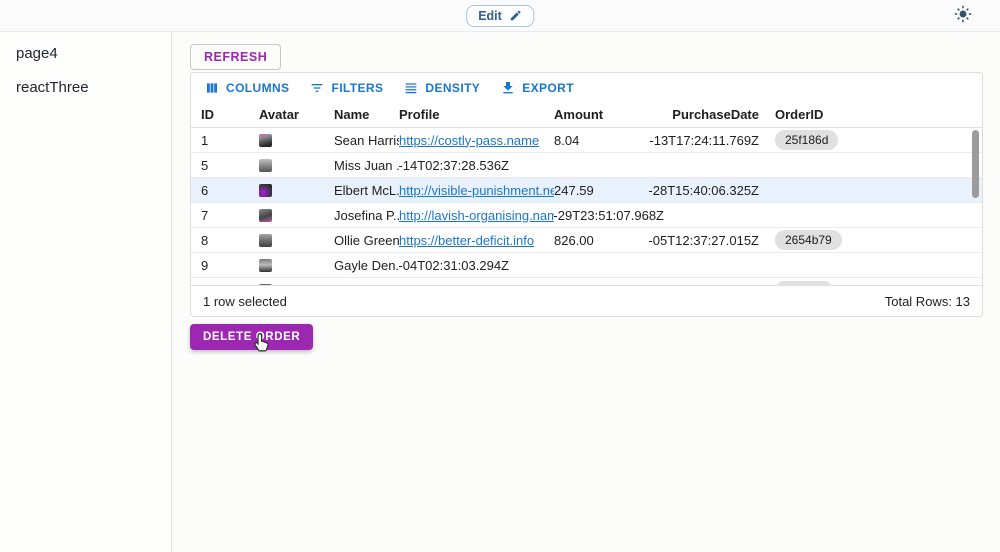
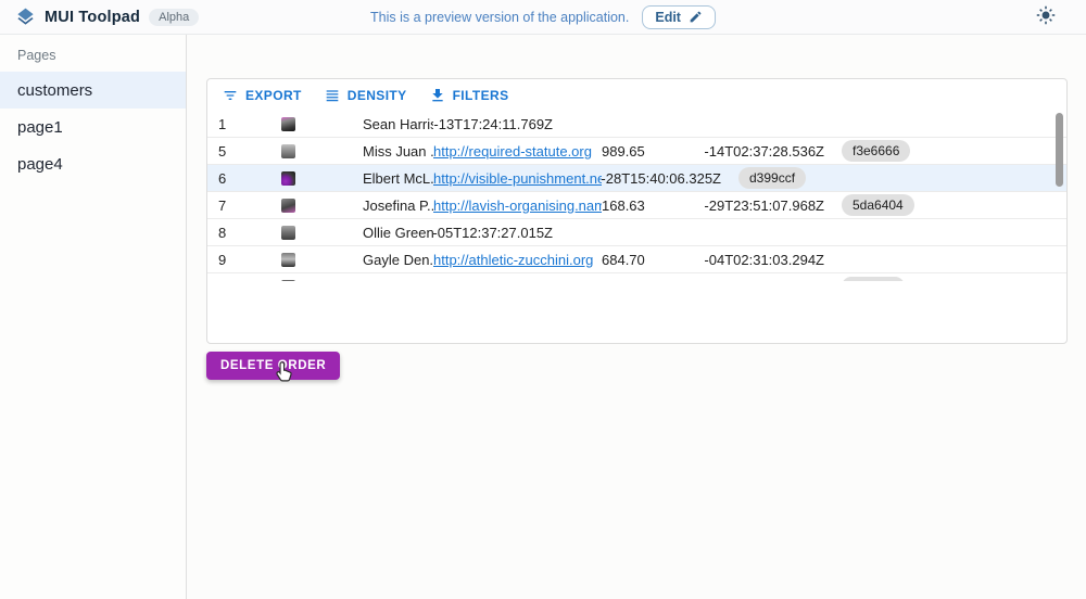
+ MUI Toolpad
+ Alpha
+ This is a preview version of the application.
  Edit
+ Pages
+ customers
+ page1
  page4
- reactThree
- REFRESH
- COLUMNS
- FILTERS
+ EXPORT
  DENSITY
- EXPORT
+ FILTERS
- ID
- Avatar
- Name
- Profile
- Amount
- PurchaseDate
- OrderID
  1
  Sean Harri
- https://costly-pass.name
- 8.04
  -13T17:24:11.769Z
- 25f186d
  5
  Miss Juan .
+ http://required-statute.org
+ 989.65
  -14T02:37:28.536Z
+ f3e6666
  6
  Elbert McL.
  http://visible-punishment.ne
- 247.59
  -28T15:40:06.325Z
+ d399ccf
  7
  Josefina P..
  http://lavish-organising.nam
+ 168.63
  -29T23:51:07.968Z
+ 5da6404
  8
  Ollie Green
- https://better-deficit.info
- 826.00
  -05T12:37:27.015Z
- 2654b79
  9
  Gayle Den.
+ http://athletic-zucchini.org
+ 684.70
  -04T02:31:03.294Z
- 1 row selected
- Total Rows: 13
  DELETERDER
